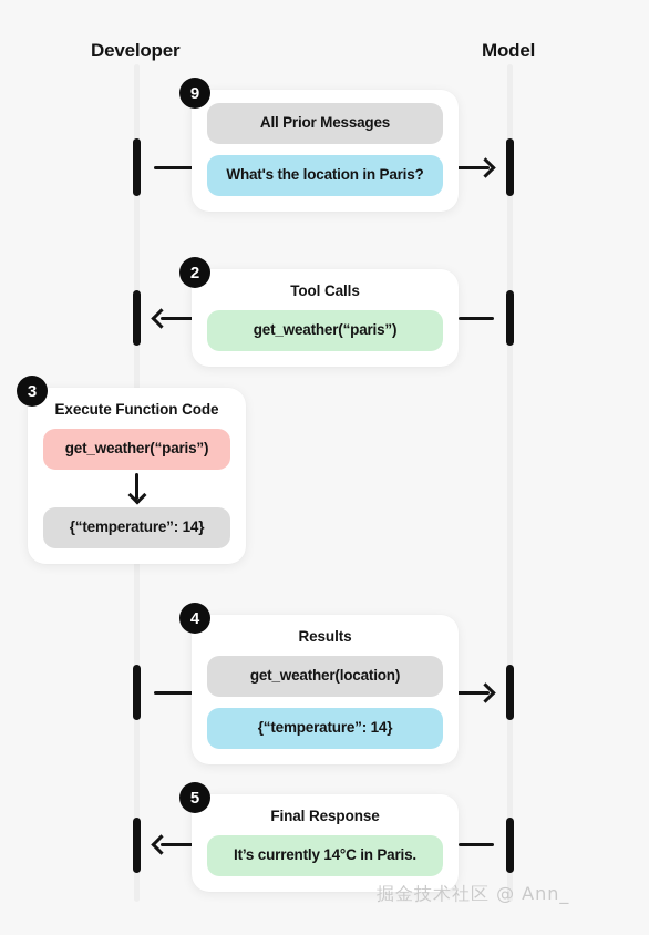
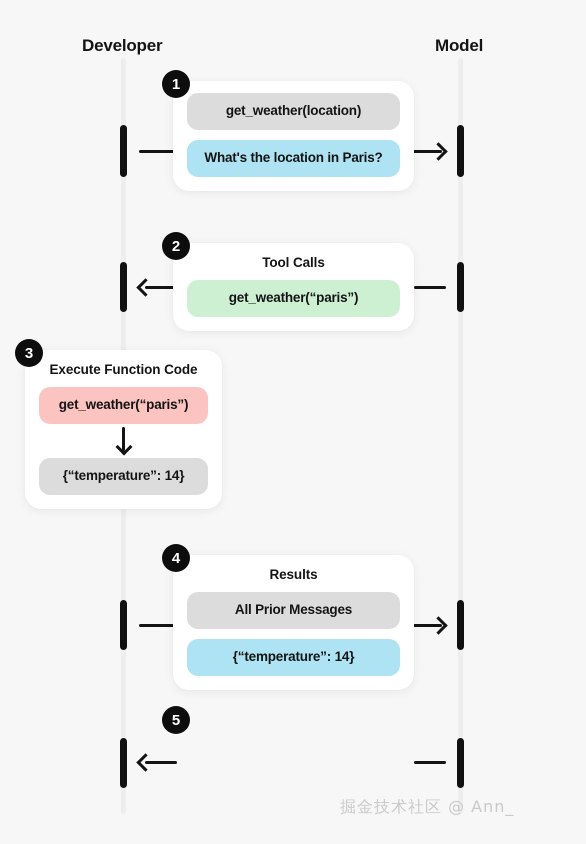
  Developer
  Model
- All Prior Messages
+ get_weather(location)
  What's the location in Paris?
- 9
+ 1
  Tool Calls
  get_weather(“paris”)
  2
  Execute Function Code
  get_weather(“paris”)
  {“temperature”: 14}
  3
  Results
- get_weather(location)
+ All Prior Messages
  {“temperature”: 14}
  4
- Final Response
- It’s currently 14°C in Paris.
  5
  掘金技术社区 @ Ann_
